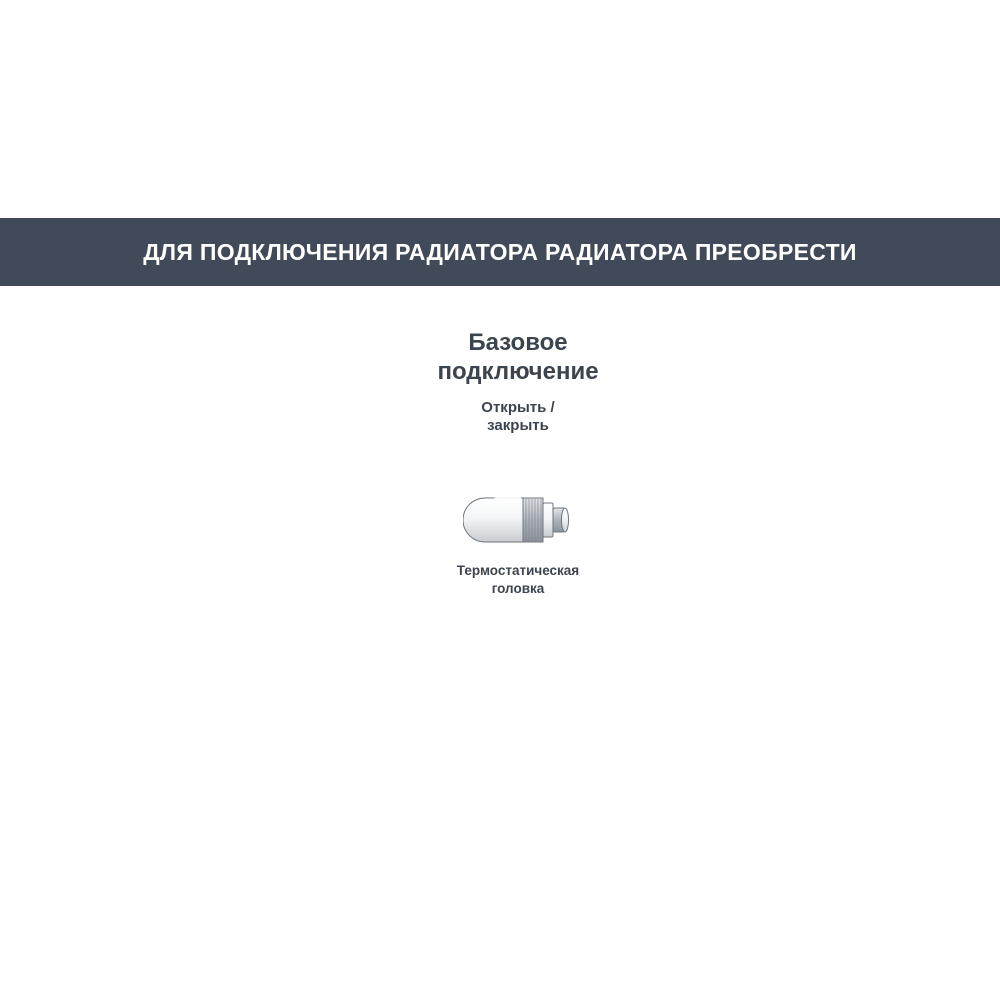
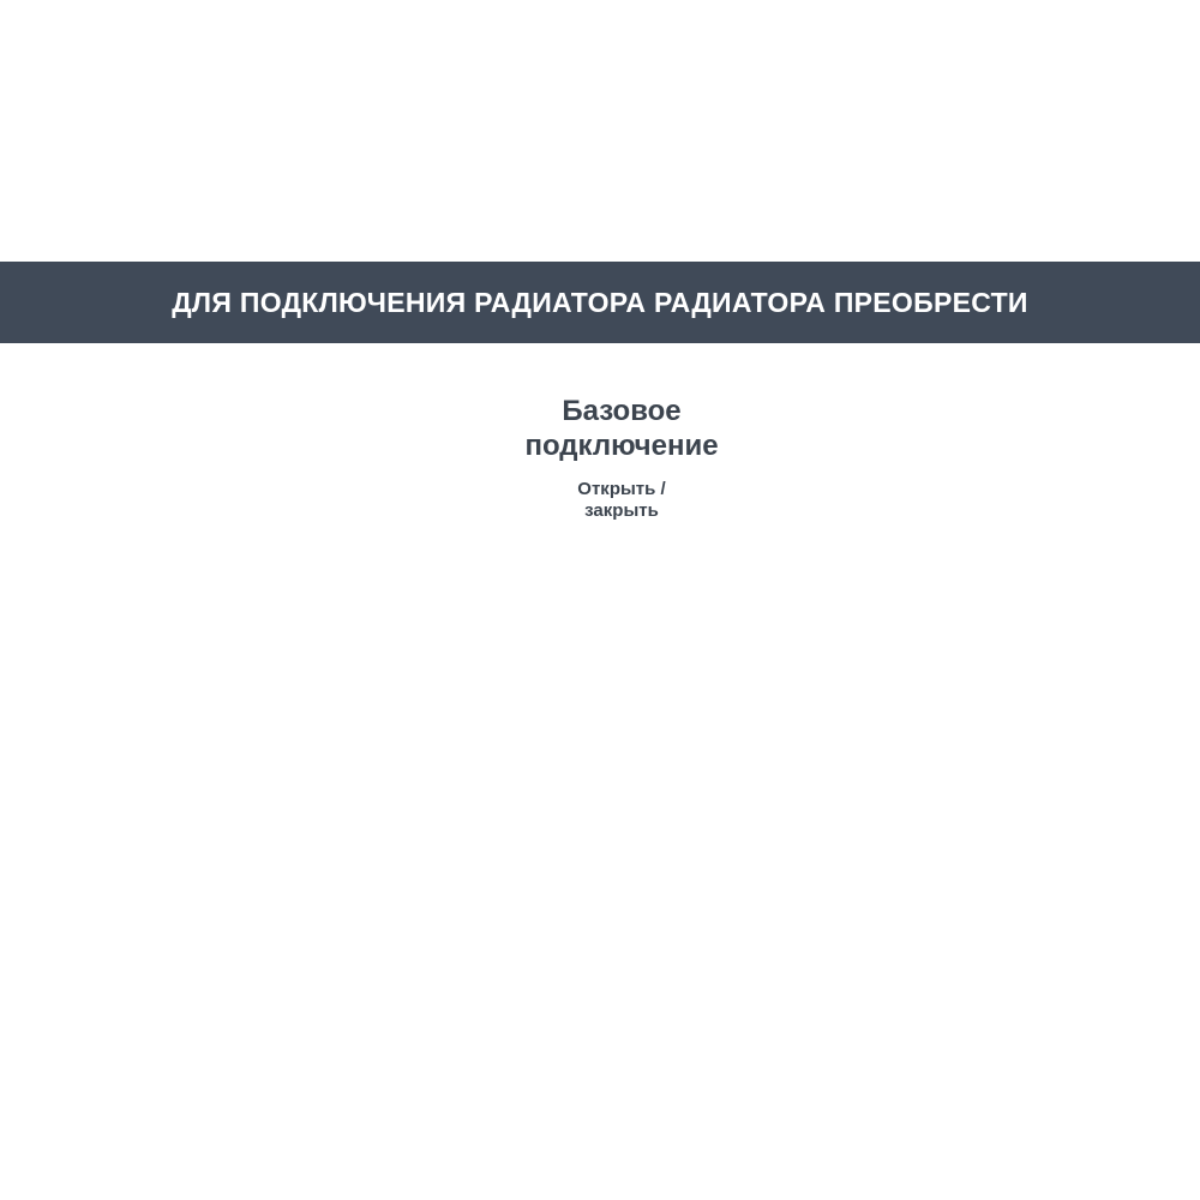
  ДЛЯ ПОДКЛЮЧЕНИЯ РАДИАТОРА РАДИАТОРА ПРЕОБРЕСТИ
  Базовое
  подключение
  Открыть /
  закрыть
- Термостатическая
- головка
